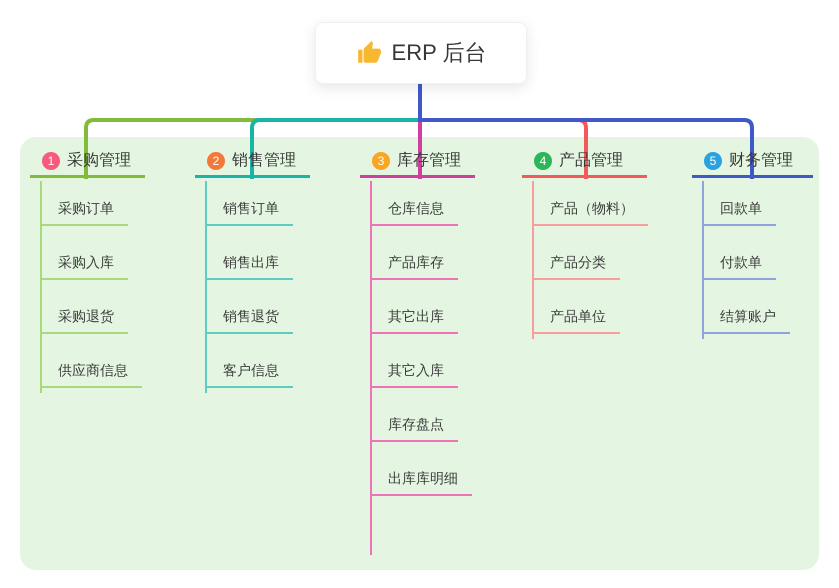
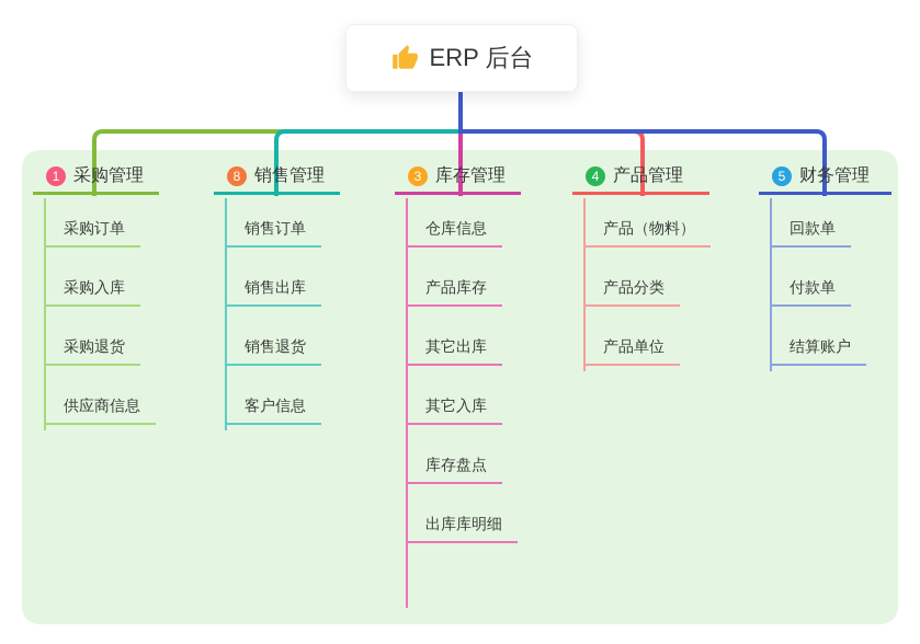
  ERP 后台
  1
  采购管理
  采购订单
  采购入库
  采购退货
  供应商信息
- 2
+ 8
  销售管理
  销售订单
  销售出库
  销售退货
  客户信息
  3
  库存管理
  仓库信息
  产品库存
  其它出库
  其它入库
  库存盘点
  出库库明细
  4
  产品管理
  产品（物料）
  产品分类
  产品单位
  5
  财务管理
  回款单
  付款单
  结算账户
